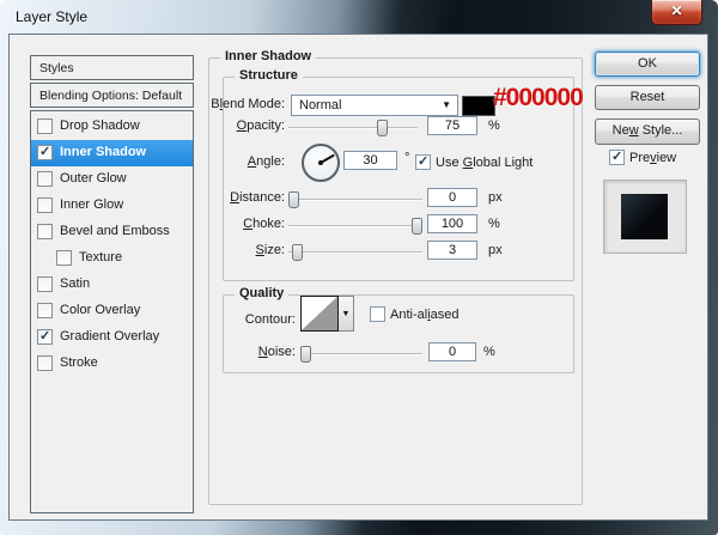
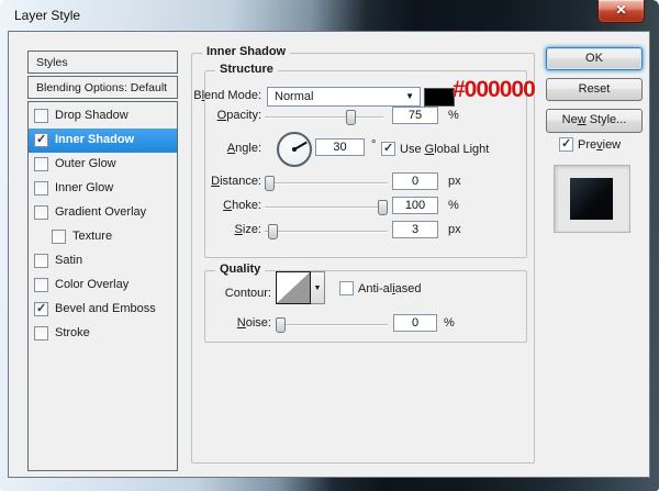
  Layer Style
  ✕
  Styles
  Blending Options: Default
  Drop Shadow
  Inner Shadow
  Outer Glow
  Inner Glow
- Bevel and Emboss
+ Gradient Overlay
  Texture
  Satin
  Color Overlay
- Gradient Overlay
+ Bevel and Emboss
  Stroke
  Inner Shadow
  Structure
  Blend Mode:
  Normal
  ▼
  #000000
  Opacity:
  75
  %
  Angle:
  30
  °
  Use Global Light
  Distance:
  0
  px
  Choke:
  100
  %
  Size:
  3
  px
  Quality
  Contour:
  Anti-aliased
  Noise:
  0
  %
  OK
  Reset
  New Style...
  Preview
